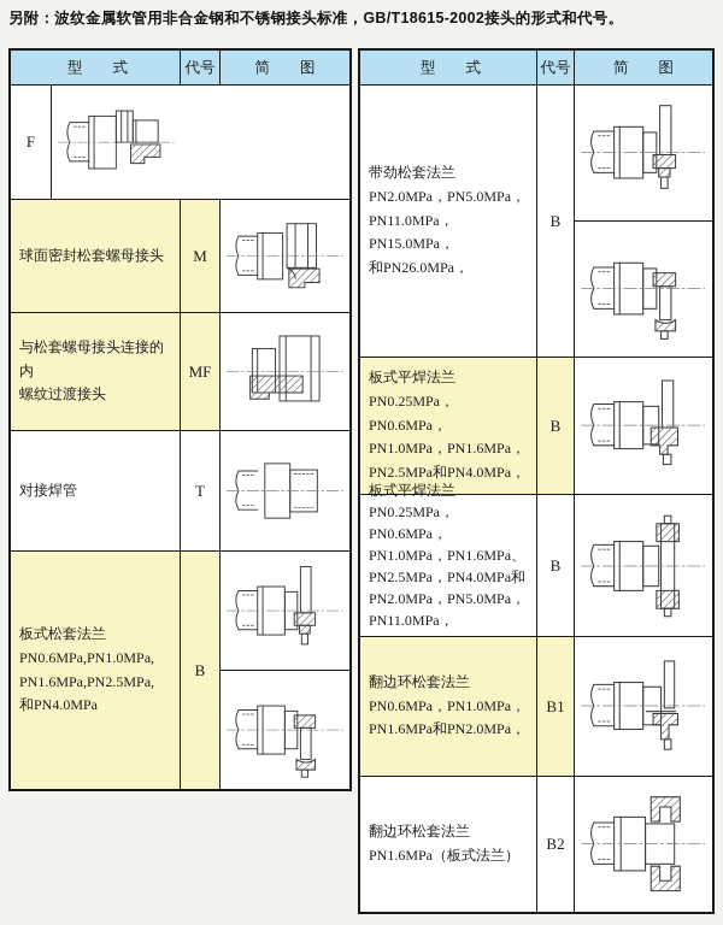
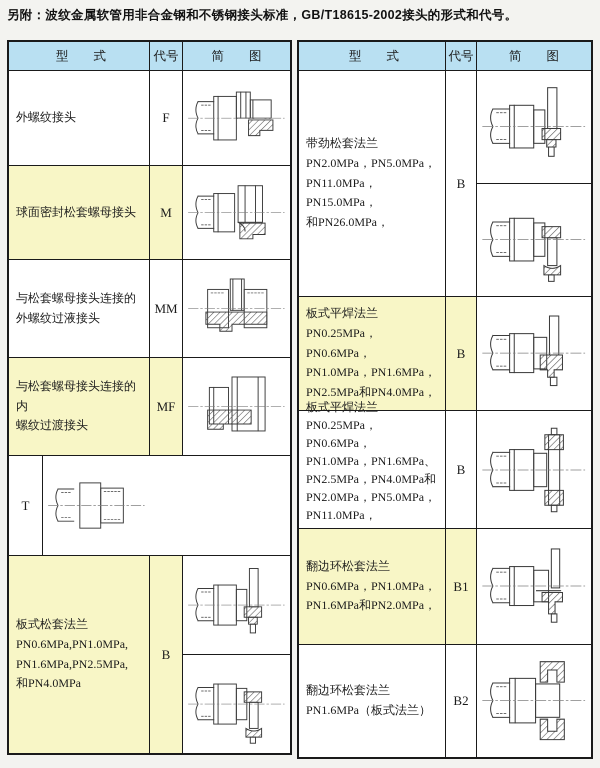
  另附：波纹金属软管用非合金钢和不锈钢接头标准，GB/T18615-2002接头的形式和代号。
  型 式
  代号
  简 图
+ 外螺纹接头
  F
  球面密封松套螺母接头
  M
+ 与松套螺母接头连接的
+ 外螺纹过液接头
+ MM
  与松套螺母接头连接的内
  螺纹过渡接头
  MF
- 对接焊管
  T
  板式松套法兰
  PN0.6MPa,PN1.0MPa,
  PN1.6MPa,PN2.5MPa,
  和PN4.0MPa
  B
  型 式
  代号
  简 图
  带劲松套法兰
  PN2.0MPa，PN5.0MPa，
  PN11.0MPa，PN15.0MPa，
  和PN26.0MPa，
  B
  板式平焊法兰
  PN0.25MPa，PN0.6MPa，
  PN1.0MPa，PN1.6MPa，
  PN2.5MPa和PN4.0MPa，
  B
  板式平焊法兰
  PN0.25MPa，PN0.6MPa，
  PN1.0MPa，PN1.6MPa、
  PN2.5MPa，PN4.0MPa和
  PN2.0MPa，PN5.0MPa，
  B
  翻边环松套法兰
  PN0.6MPa，PN1.0MPa，
  PN1.6MPa和PN2.0MPa，
  B1
  翻边环松套法兰
  PN1.6MPa（板式法兰）
  B2
